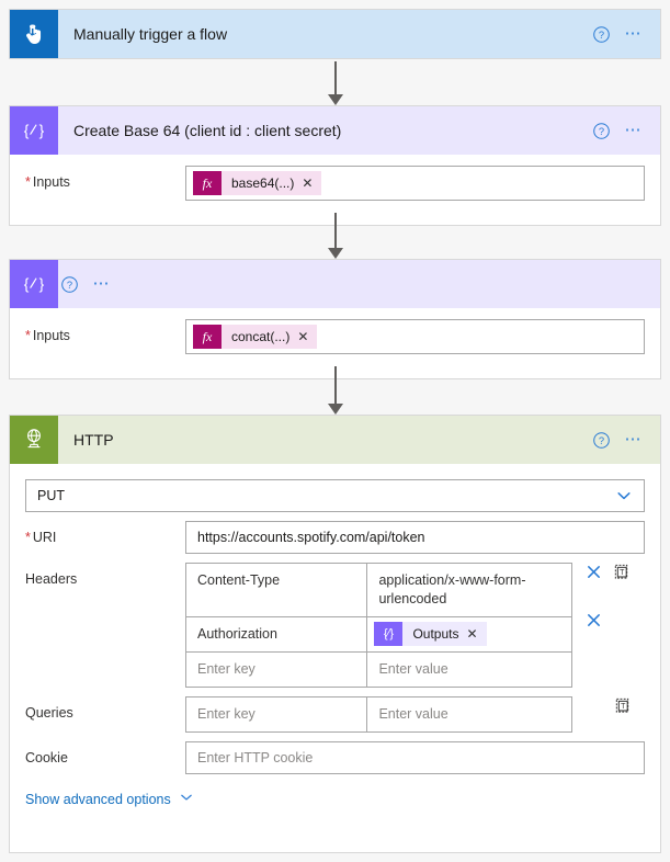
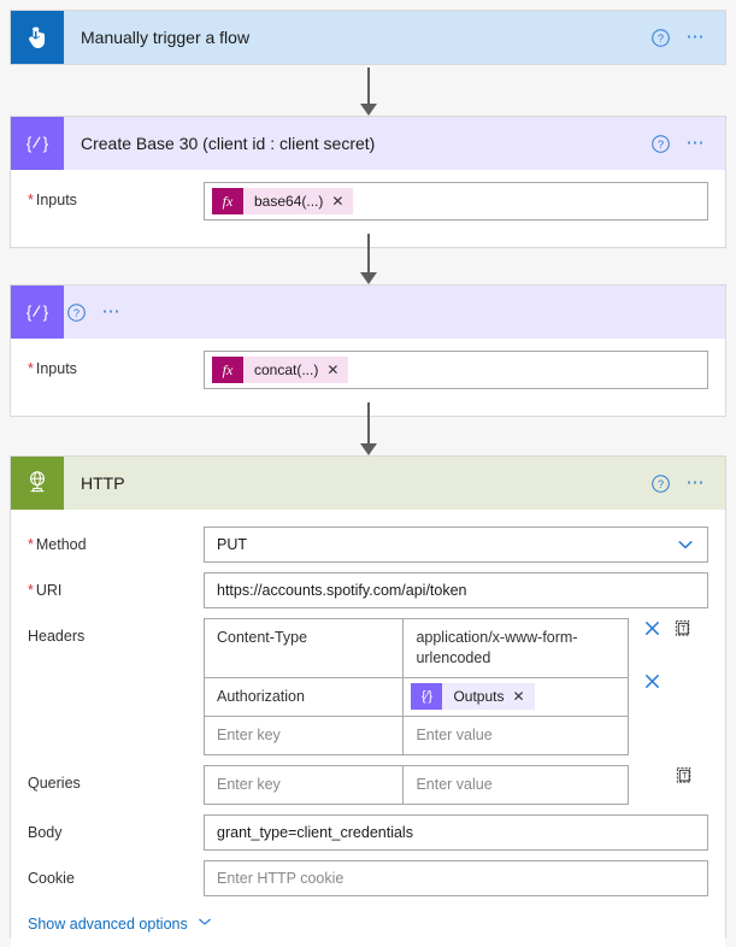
  Manually trigger a flow
  ?
  ⋯
  {
  }
- Create Base 64 (client id : client secret)
+ Create Base 30 (client id : client secret)
  ?
  ⋯
  * Inputs
  fx
  base64(...)
  ✕
  {
  }
  ?
  ⋯
  * Inputs
  fx
  concat(...)
  ✕
  HTTP
  ?
  ⋯
+ * Method
  PUT
  * URI
  https://accounts.spotify.com/api/token
  Headers
  Content-Type	application/x-www-form-urlencoded
  Authorization	{∕} Outputs ✕
  Enter key	Enter value
  Queries
  Enter key	Enter value
+ Body
+ grant_type=client_credentials
  Cookie
  Enter HTTP cookie
  Show advanced options
